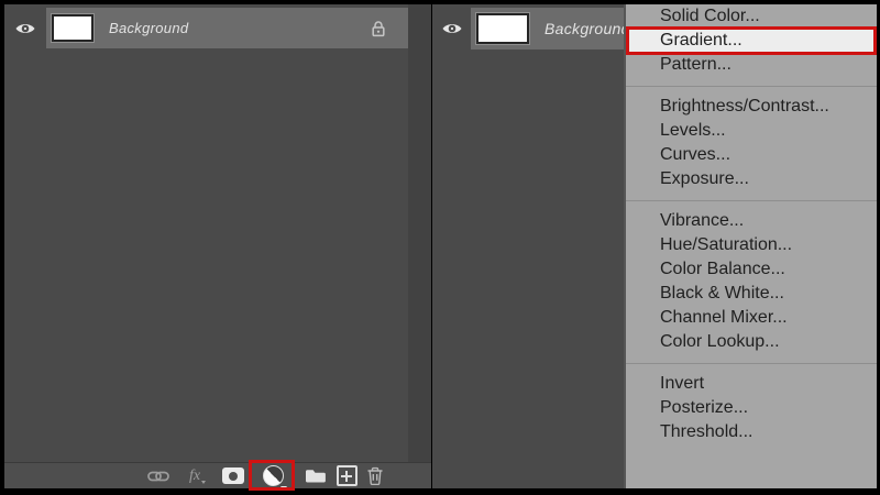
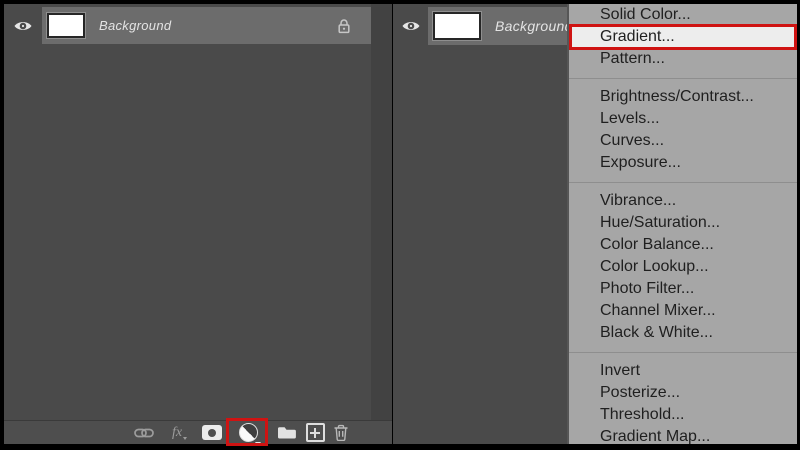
  Background
  fx
  Backgroun
  Solid Color...
  Gradient...
  Pattern...
  Brightness/Contrast...
  Levels...
  Curves...
  Exposure...
  Vibrance...
  Hue/Saturation...
  Color Balance...
- Black & White...
+ Color Lookup...
+ Photo Filter...
  Channel Mixer...
- Color Lookup...
+ Black & White...
  Invert
  Posterize...
  Threshold...
+ Gradient Map...
